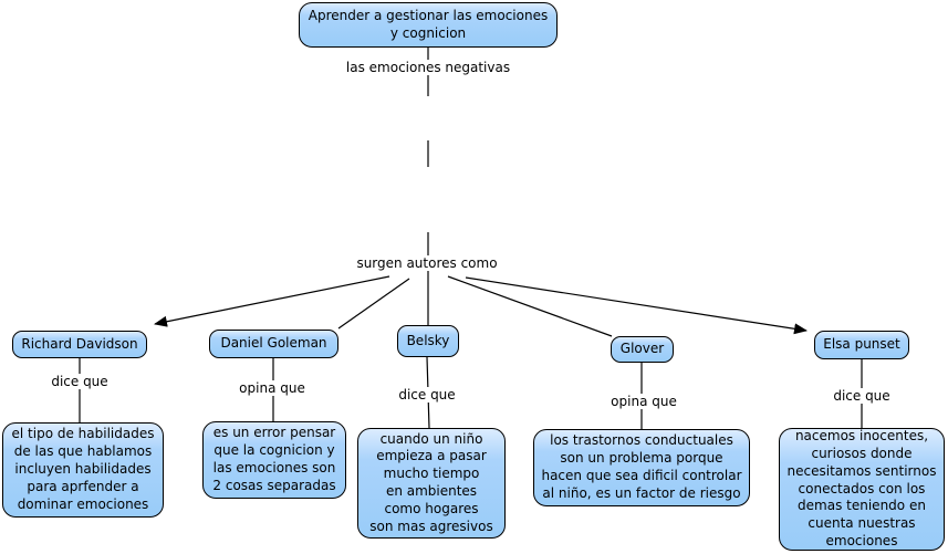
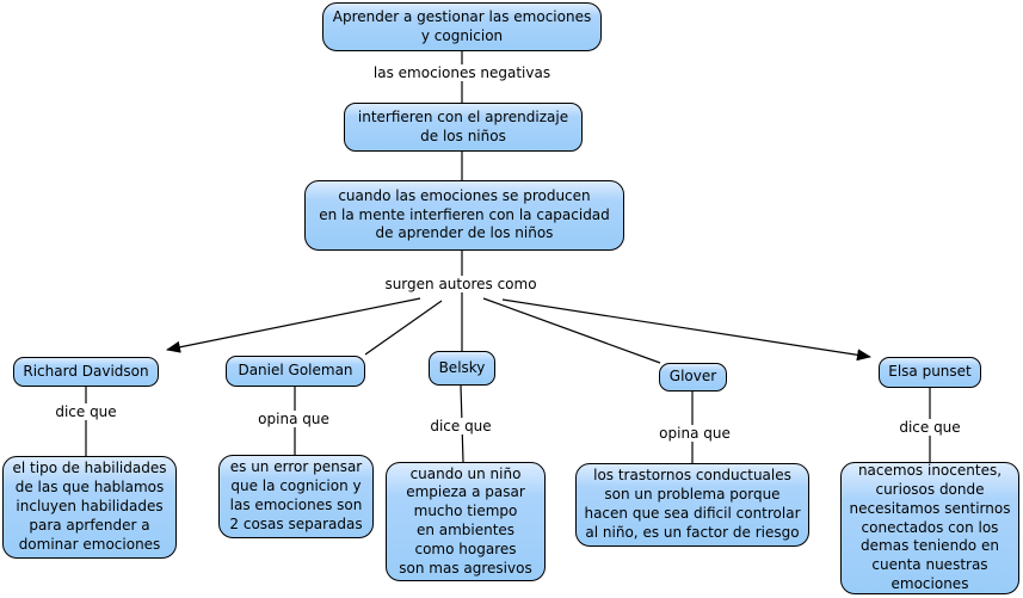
  las emociones negativas
  surgen autores como
  dice que
  opina que
  dice que
  opina que
  dice que
  Aprender a gestionar las emociones
  y cognicion
+ interfieren con el aprendizaje
+ de los niños
+ cuando las emociones se producen
+ en la mente interfieren con la capacidad
+ de aprender de los niños
  Richard Davidson
  Daniel Goleman
  Belsky
  Glover
  Elsa punset
  el tipo de habilidades
  de las que hablamos
  incluyen habilidades
  para aprfender a
  dominar emociones
  es un error pensar
  que la cognicion y
  las emociones son
  2 cosas separadas
  cuando un niño
  empieza a pasar
  mucho tiempo
  en ambientes
  como hogares
  son mas agresivos
  los trastornos conductuales
  son un problema porque
  hacen que sea dificil controlar
  al niño, es un factor de riesgo
  nacemos inocentes,
  curiosos donde
  necesitamos sentirnos
  conectados con los
  demas teniendo en
  cuenta nuestras
  emociones
